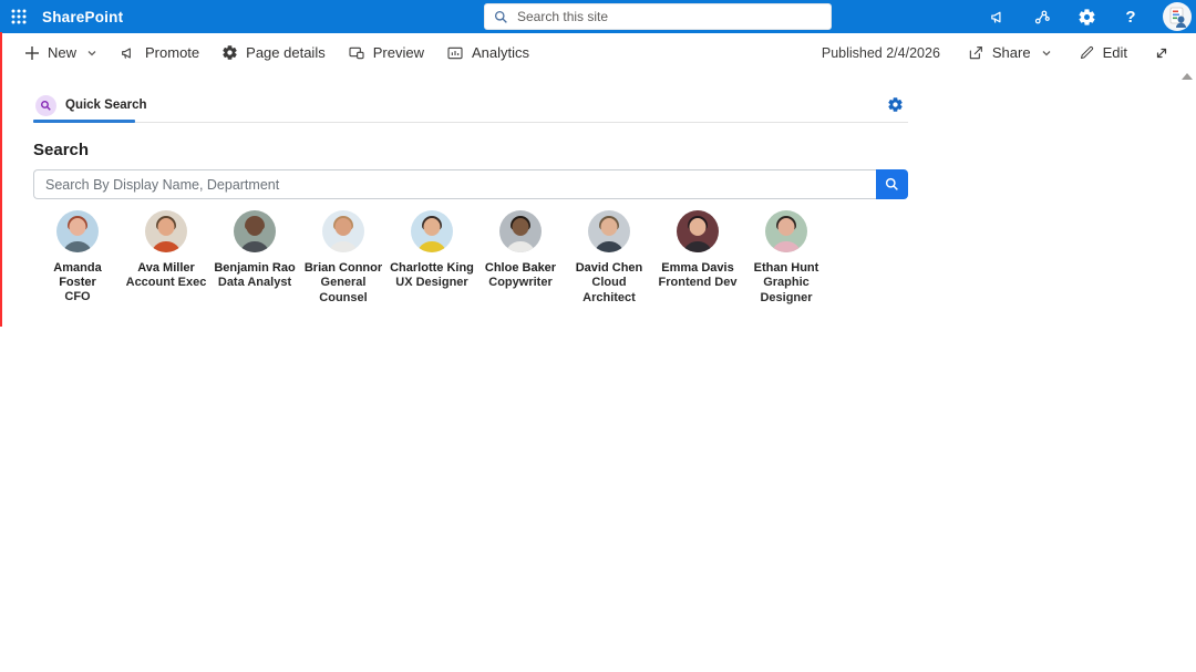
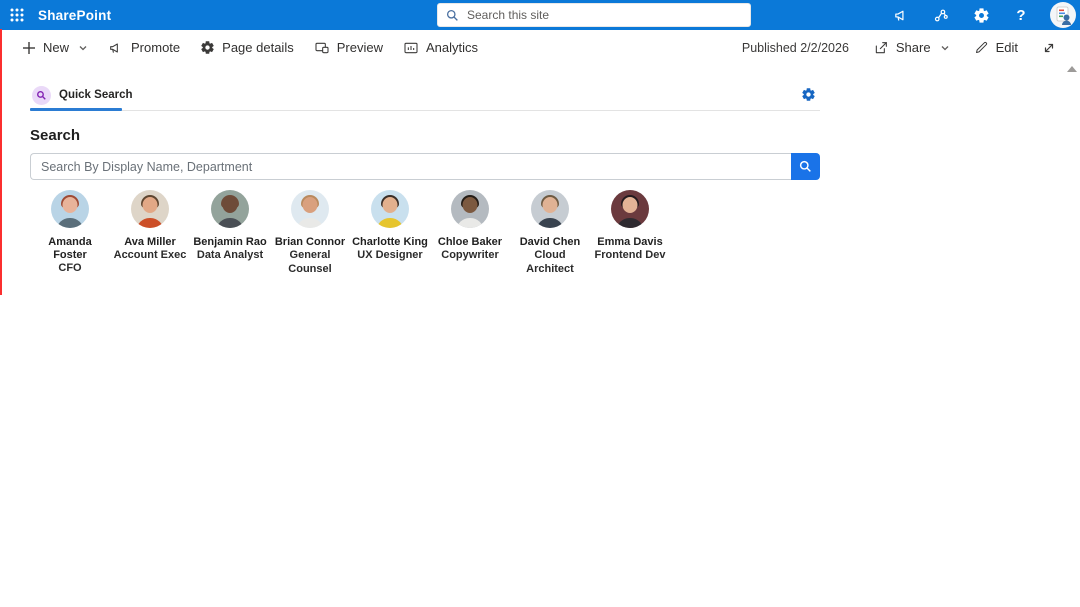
  SharePoint
  Search this site
  ?
  New
  Promote
  Page details
  Preview
  Analytics
- Published 2/4/2026
+ Published 2/2/2026
  Share
  Edit
  Quick Search
  Search
  Search By Display Name, Department
  Amanda Foster
  CFO
  Ava Miller
  Account Exec
  Benjamin Rao
  Data Analyst
  Brian Connor
  General Counsel
  Charlotte King
  UX Designer
  Chloe Baker
  Copywriter
  David Chen
  Cloud Architect
  Emma Davis
  Frontend Dev
- Ethan Hunt
- Graphic Designer
